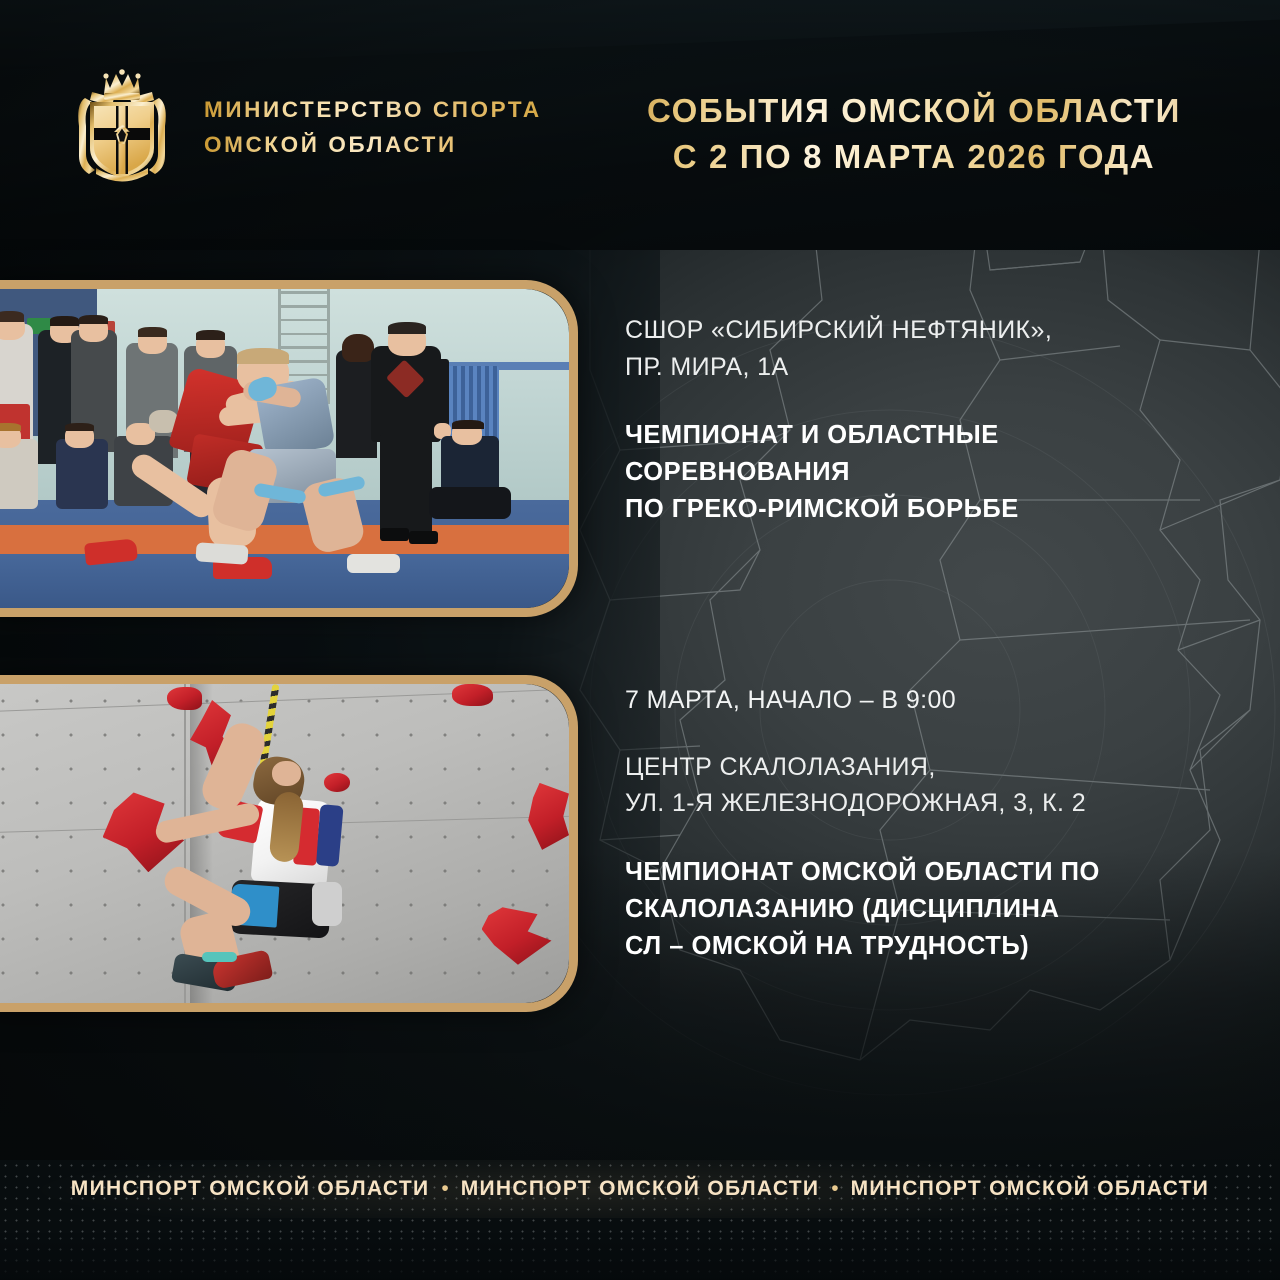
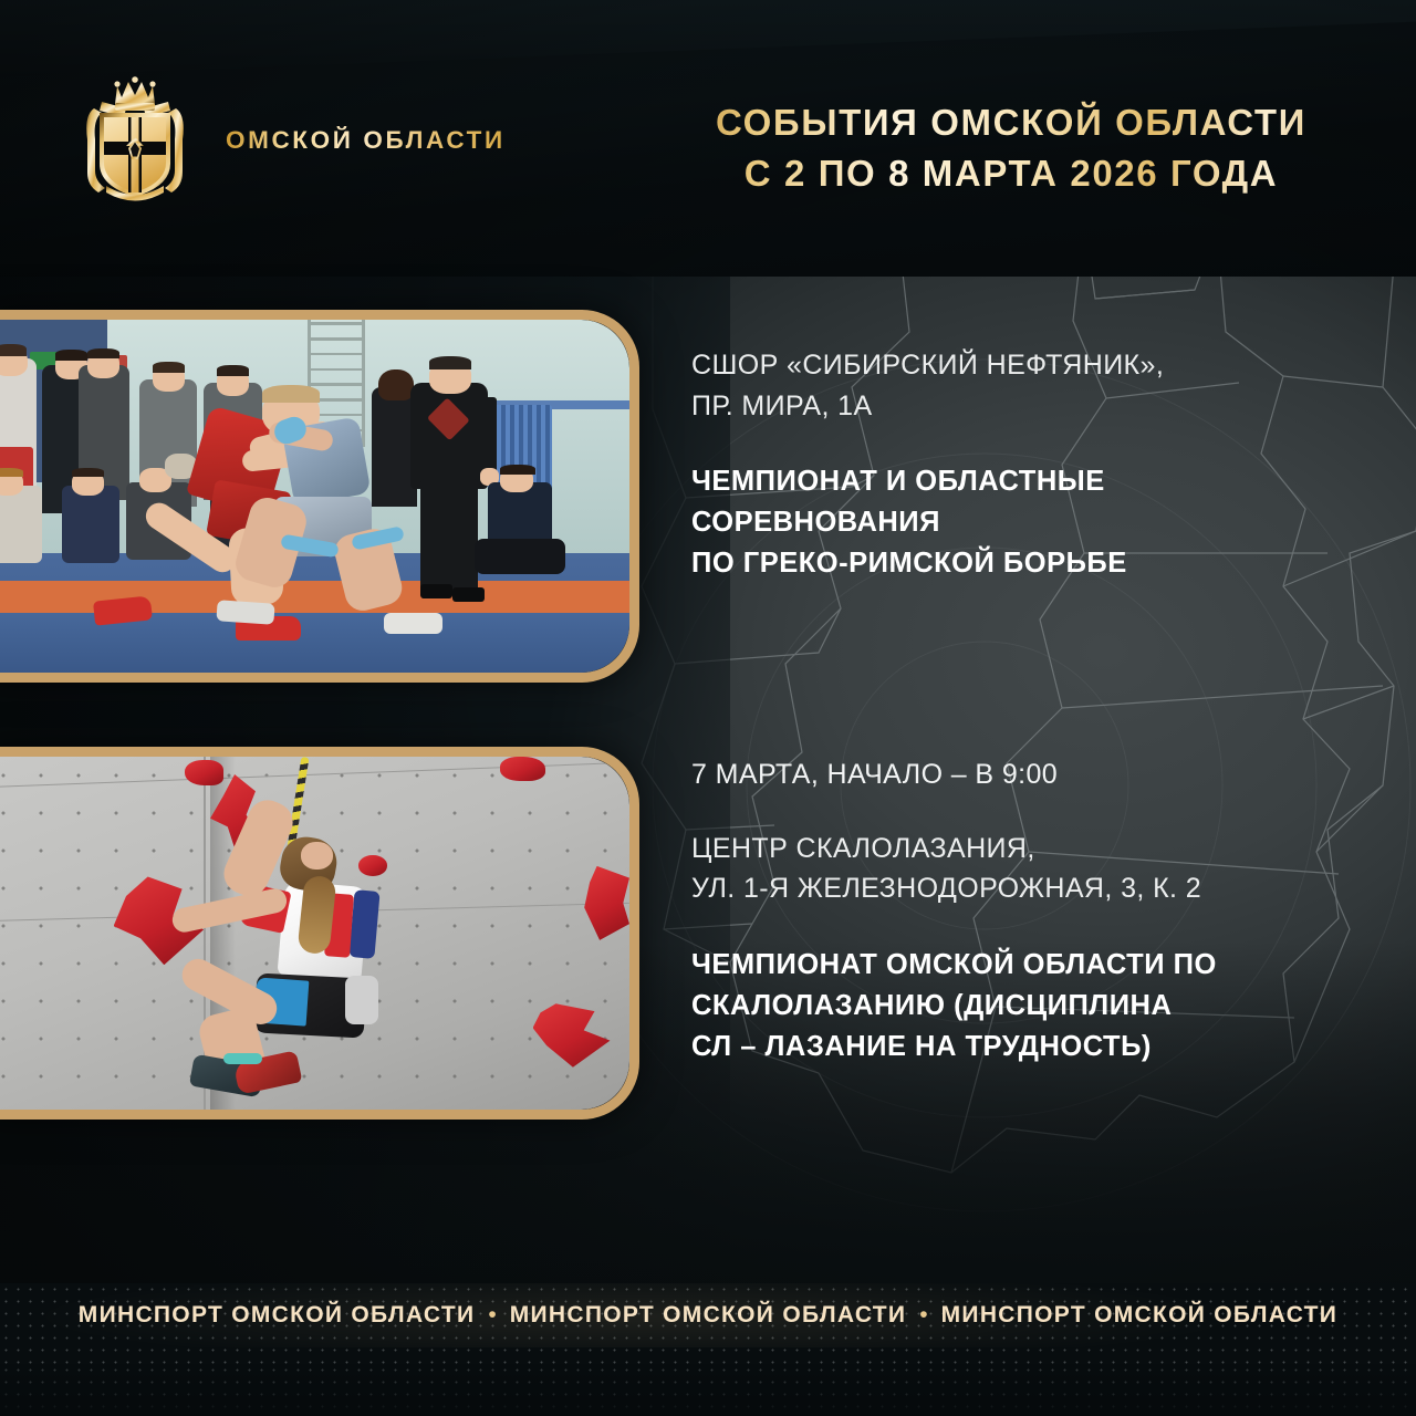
- МИНИСТЕРСТВО СПОРТА
  ОМСКОЙ ОБЛАСТИ
  СОБЫТИЯ ОМСКОЙ ОБЛАСТИ
  С 2 ПО 8 МАРТА 2026 ГОДА
  СШОР «СИБИРСКИЙ НЕФТЯНИК»,
  ПР. МИРА, 1А
  ЧЕМПИОНАТ И ОБЛАСТНЫЕ
  СОРЕВНОВАНИЯ
  ПО ГРЕКО-РИМСКОЙ БОРЬБЕ
  7 МАРТА, НАЧАЛО – В 9:00
  ЦЕНТР СКАЛОЛАЗАНИЯ,
  УЛ. 1-Я ЖЕЛЕЗНОДОРОЖНАЯ, 3, К. 2
  ЧЕМПИОНАТ ОМСКОЙ ОБЛАСТИ ПО
  СКАЛОЛАЗАНИЮ (ДИСЦИПЛИНА
- СЛ – ОМСКОЙ НА ТРУДНОСТЬ)
+ СЛ – ЛАЗАНИЕ НА ТРУДНОСТЬ)
  МИНСПОРТ ОМСКОЙ ОБЛАСТИ
  •
  МИНСПОРТ ОМСКОЙ ОБЛАСТИ
  •
  МИНСПОРТ ОМСКОЙ ОБЛАСТИ
